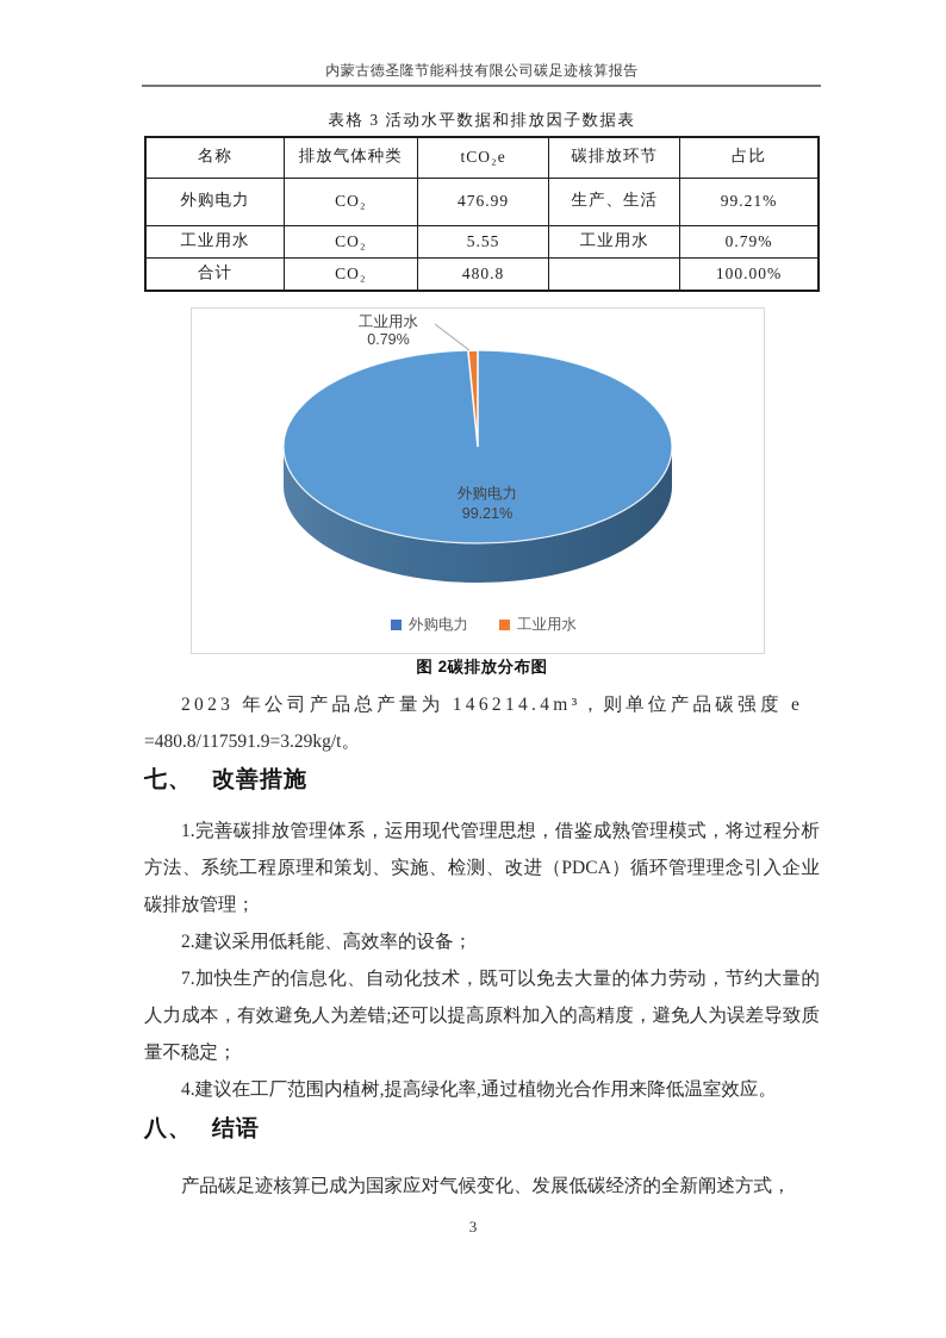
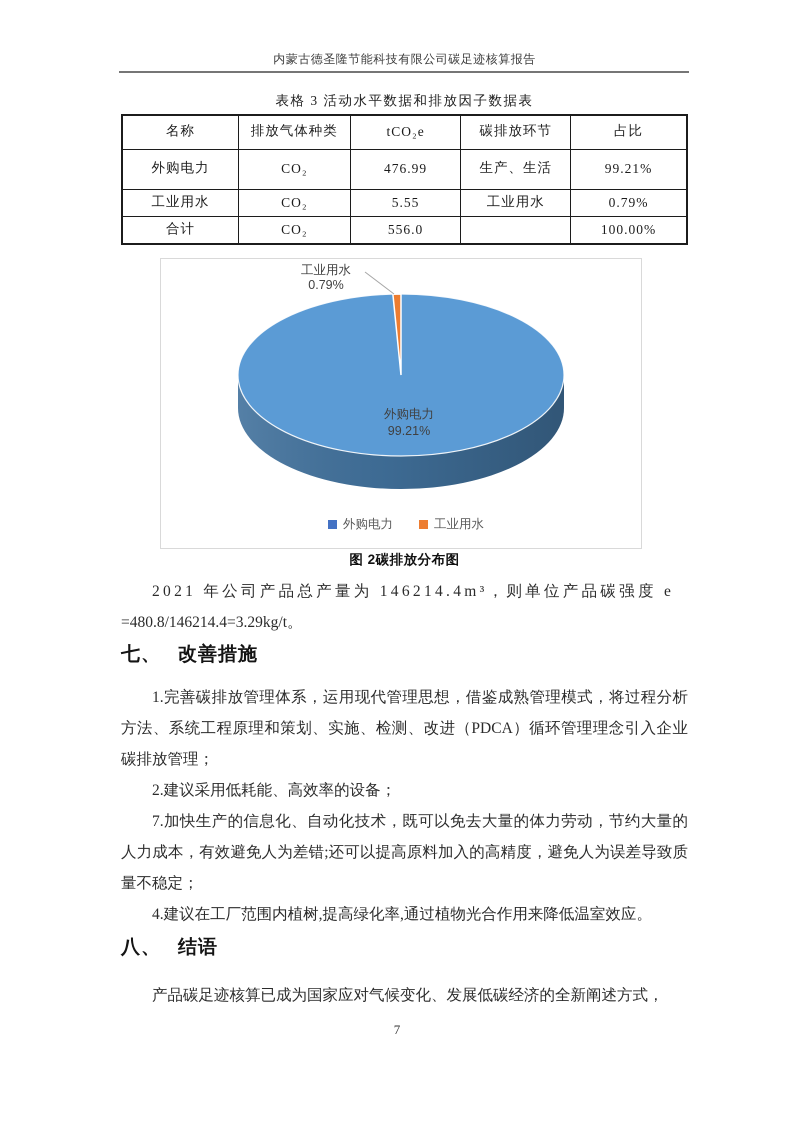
  内蒙古德圣隆节能科技有限公司碳足迹核算报告
  表格 3 活动水平数据和排放因子数据表
  名称	排放气体种类	tCO₂e	碳排放环节	占比
  外购电力	CO₂	476.99	生产、生活	99.21%
  工业用水	CO₂	5.55	工业用水	0.79%
- 合计	CO₂	480.8		100.00%
+ 合计	CO₂	556.0		100.00%
  工业用水
  0.79%
  外购电力
  99.21%
  外购电力
  工业用水
  图 2碳排放分布图
- 2023 年公司产品总产量为 146214.4m³，则单位产品碳强度 e
+ 2021 年公司产品总产量为 146214.4m³，则单位产品碳强度 e
- =480.8/117591.9=3.29kg/t。
+ =480.8/146214.4=3.29kg/t。
  七、
  改善措施
  1.完善碳排放管理体系，运用现代管理思想，借鉴成熟管理模式，将过程分析方法、系统工程原理和策划、实施、检测、改进（PDCA）循环管理理念引入企业碳排放管理；
  2.建议采用低耗能、高效率的设备；
  7.加快生产的信息化、自动化技术，既可以免去大量的体力劳动，节约大量的人力成本，有效避免人为差错;还可以提高原料加入的高精度，避免人为误差导致质量不稳定；
  4.建议在工厂范围内植树,提高绿化率,通过植物光合作用来降低温室效应。
  八、
  结语
  产品碳足迹核算已成为国家应对气候变化、发展低碳经济的全新阐述方式，
- 3
+ 7
